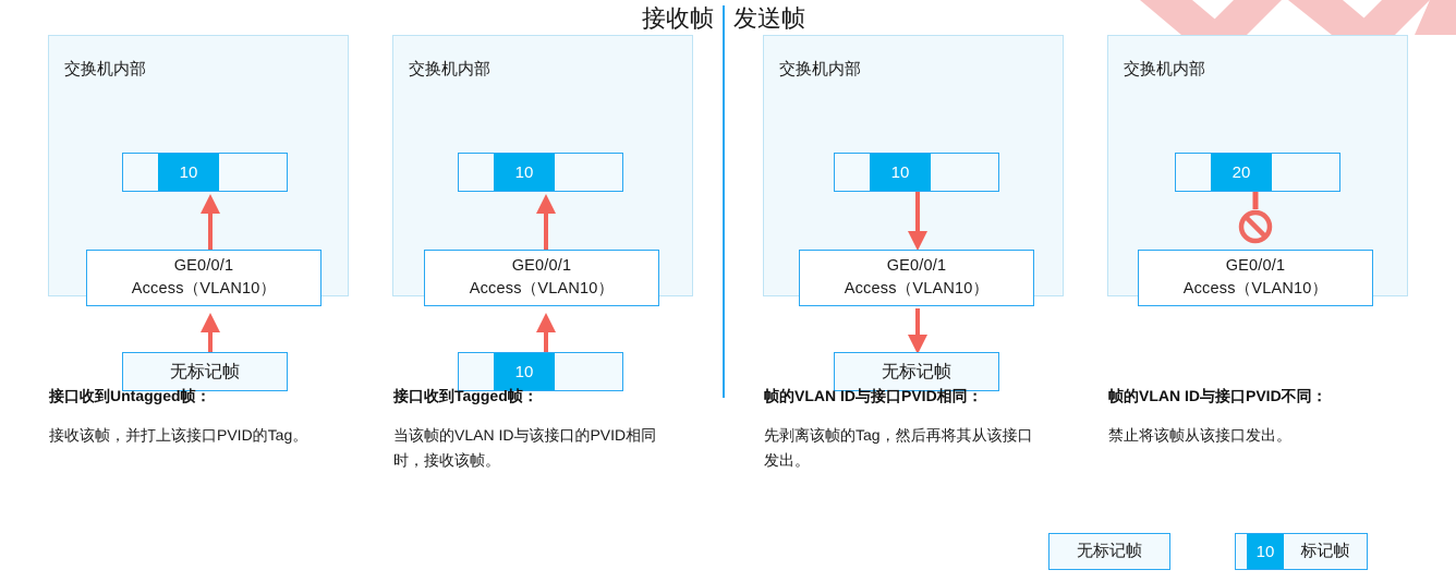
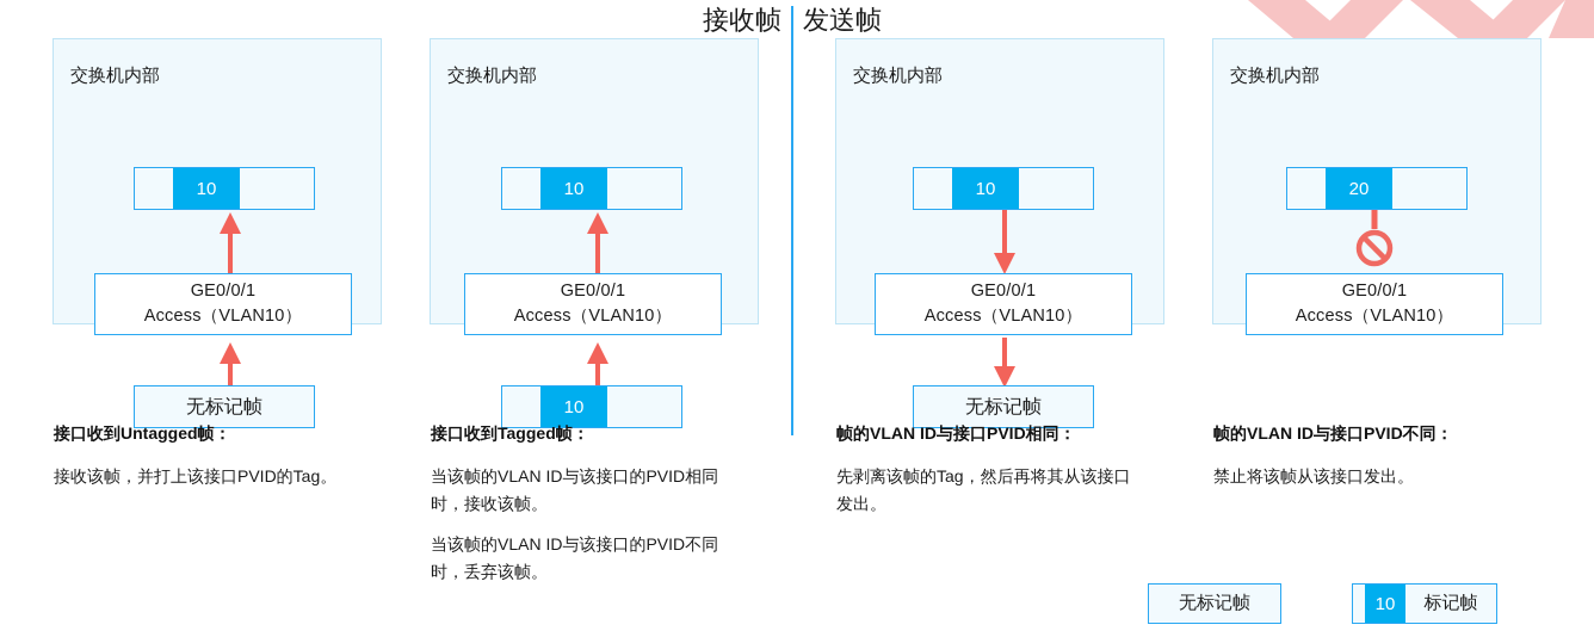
  接收帧
  发送帧
  交换机内部
  10
  GE0/0/1
  Access（VLAN10）
  无标记帧
  交换机内部
  10
  GE0/0/1
  Access（VLAN10）
  10
  交换机内部
  10
  GE0/0/1
  Access（VLAN10）
  无标记帧
  交换机内部
  20
  GE0/0/1
  Access（VLAN10）
  接口收到Untagged帧：
  接收该帧，并打上该接口PVID的Tag。
  接口收到Tagged帧：
  当该帧的VLAN ID与该接口的PVID相同时，接收该帧。
+ 当该帧的VLAN ID与该接口的PVID不同时，丢弃该帧。
  帧的VLAN ID与接口PVID相同：
  先剥离该帧的Tag，然后再将其从该接口发出。
  帧的VLAN ID与接口PVID不同：
  禁止将该帧从该接口发出。
  无标记帧
  10
  标记帧
